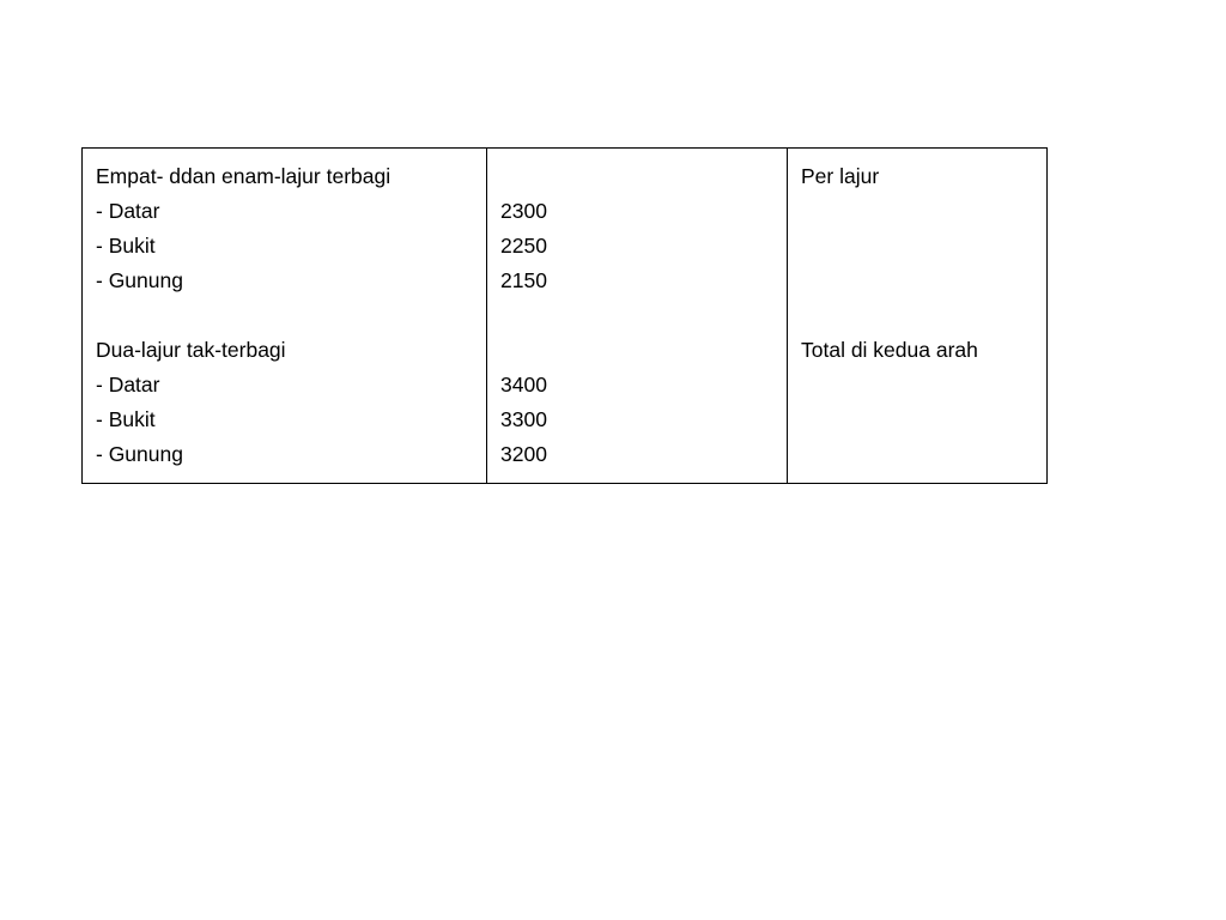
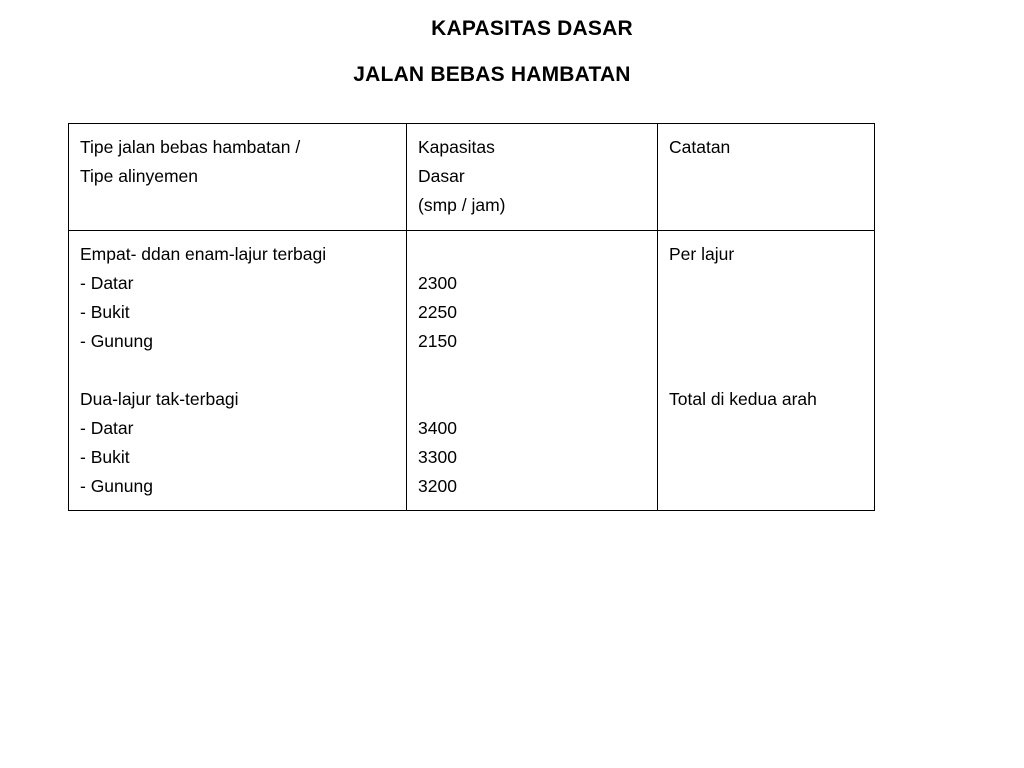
+ KAPASITAS DASAR
+ JALAN BEBAS HAMBATAN
+ Tipe jalan bebas hambatan / Tipe alinyemen	Kapasitas Dasar (smp / jam)	Catatan
  Empat- ddan enam-lajur terbagi - Datar - Bukit - Gunung Dua-lajur tak-terbagi - Datar - Bukit - Gunung	2300 2250 2150 3400 3300 3200	Per lajur Total di kedua arah
